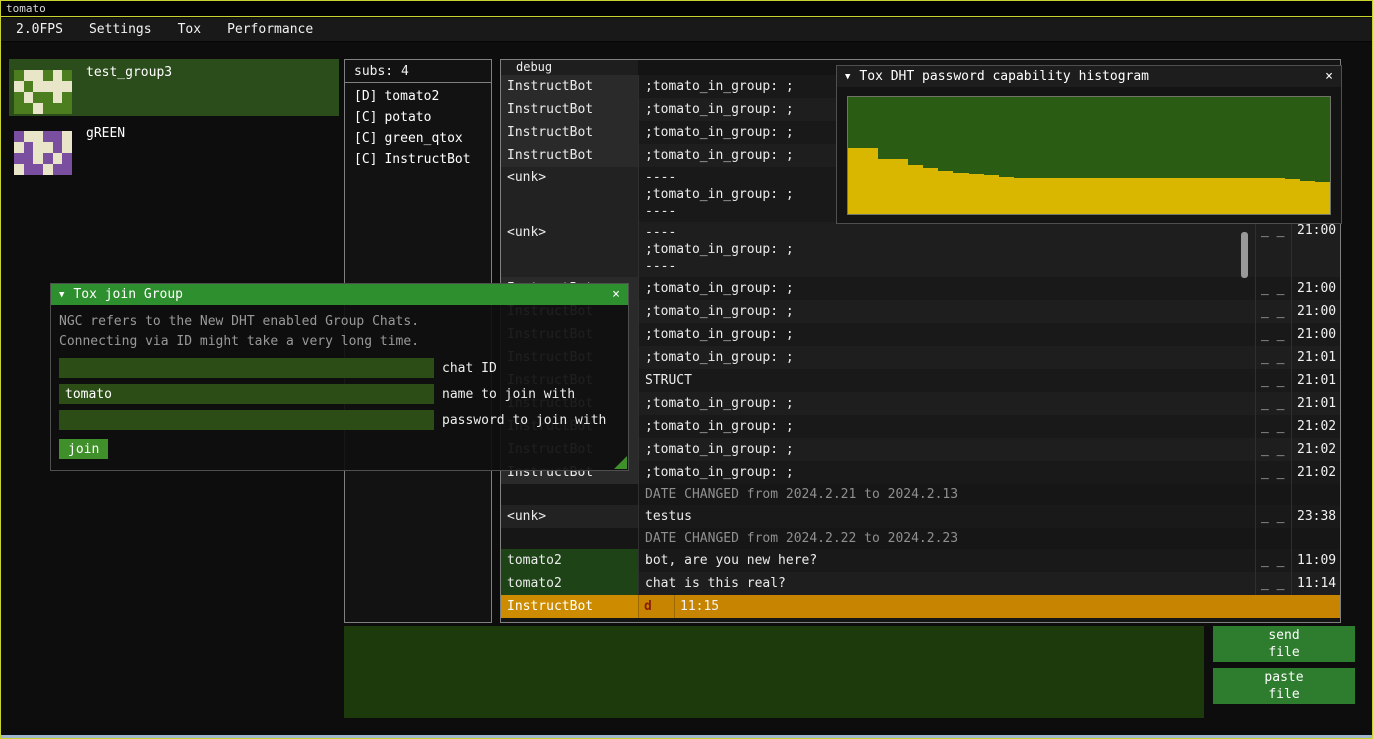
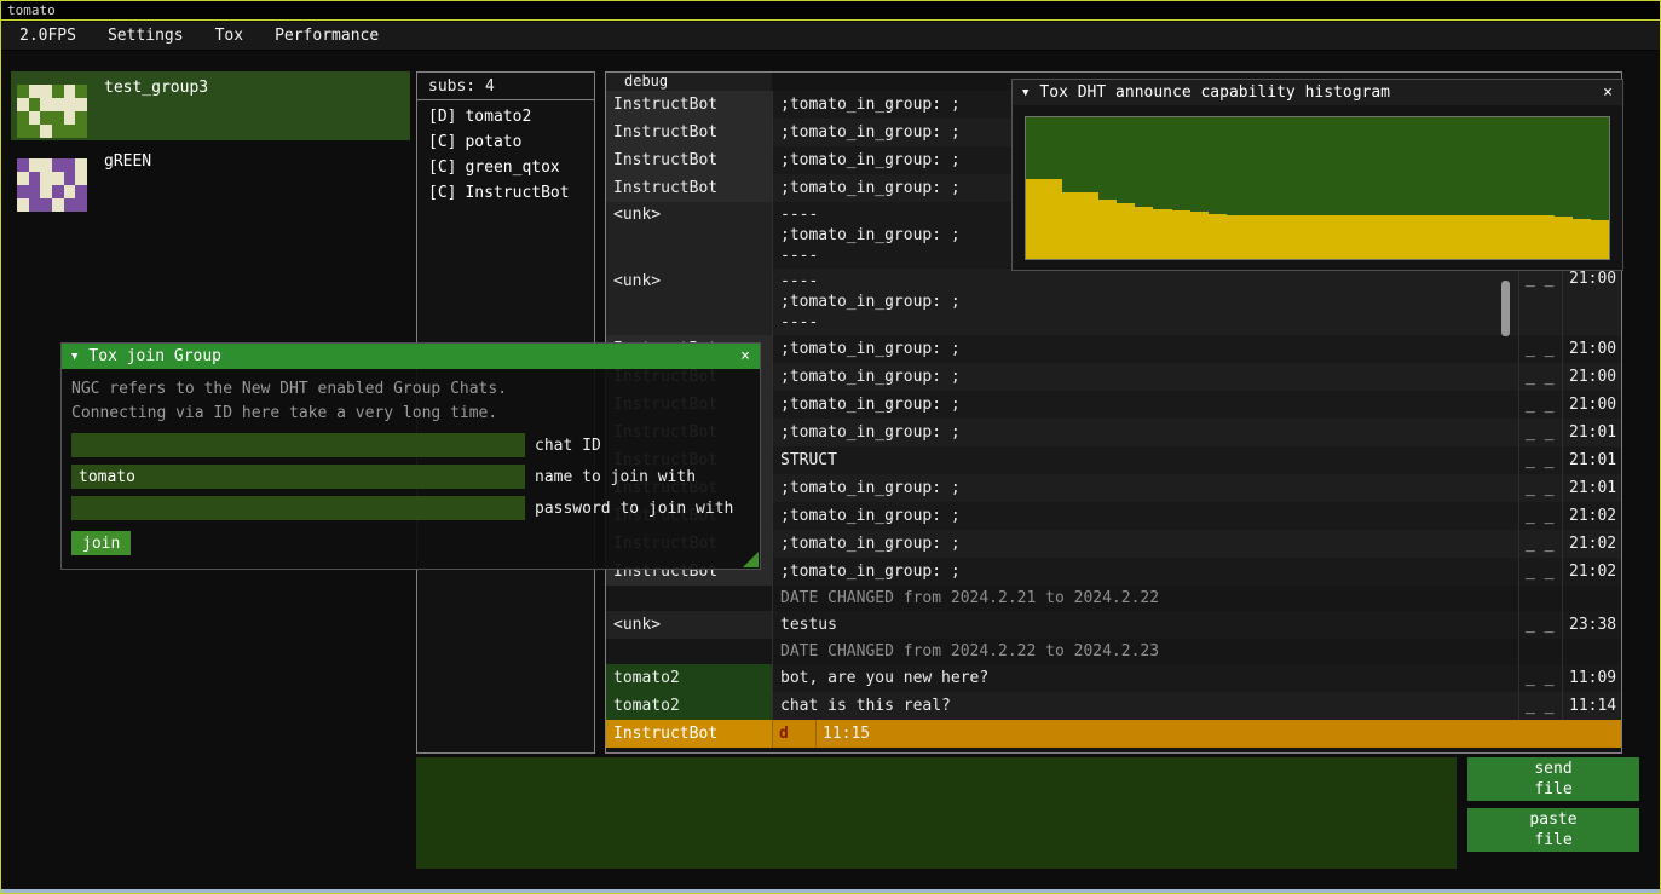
  tomato
  2.0FPS
  Settings
  Tox
  Performance
  test_group3
  gREEN
  subs: 4
  [D] tomato2
  [C] potato
  [C] green_qtox
  [C] InstructBot
  debug
  InstructBot
  ;tomato_in_group: ;
  InstructBot
  ;tomato_in_group: ;
  InstructBot
  ;tomato_in_group: ;
  InstructBot
  ;tomato_in_group: ;
  <unk>
  ----
  ;tomato_in_group: ;
  ----
  <unk>
  ----
  ;tomato_in_group: ;
  ----
  _ _
  21:00
  ;tomato_in_group: ;
  _ _
  21:00
  ;tomato_in_group: ;
  _ _
  21:00
  ;tomato_in_group: ;
  _ _
  21:00
  ;tomato_in_group: ;
  _ _
  21:01
  STRUCT
  _ _
  21:01
  ;tomato_in_group: ;
  _ _
  21:01
  ;tomato_in_group: ;
  _ _
  21:02
  ;tomato_in_group: ;
  _ _
  21:02
  InstructBot
  ;tomato_in_group: ;
  _ _
  21:02
- DATE CHANGED from 2024.2.21 to 2024.2.13
+ DATE CHANGED from 2024.2.21 to 2024.2.22
  <unk>
  testus
  _ _
  23:38
  DATE CHANGED from 2024.2.22 to 2024.2.23
  tomato2
  bot, are you new here?
  _ _
  11:09
  tomato2
  chat is this real?
  _ _
  11:14
  InstructBot
  d
  11:15
  send
  file
  paste
  file
  ▼
- Tox DHT password capability histogram
+ Tox DHT announce capability histogram
  ×
  ▼
  Tox join Group
  ×
  NGC refers to the New DHT enabled Group Chats.
- Connecting via ID might take a very long time.
+ Connecting via ID here take a very long time.
  chat ID
  tomato
  name to join with
  password to join with
  join
